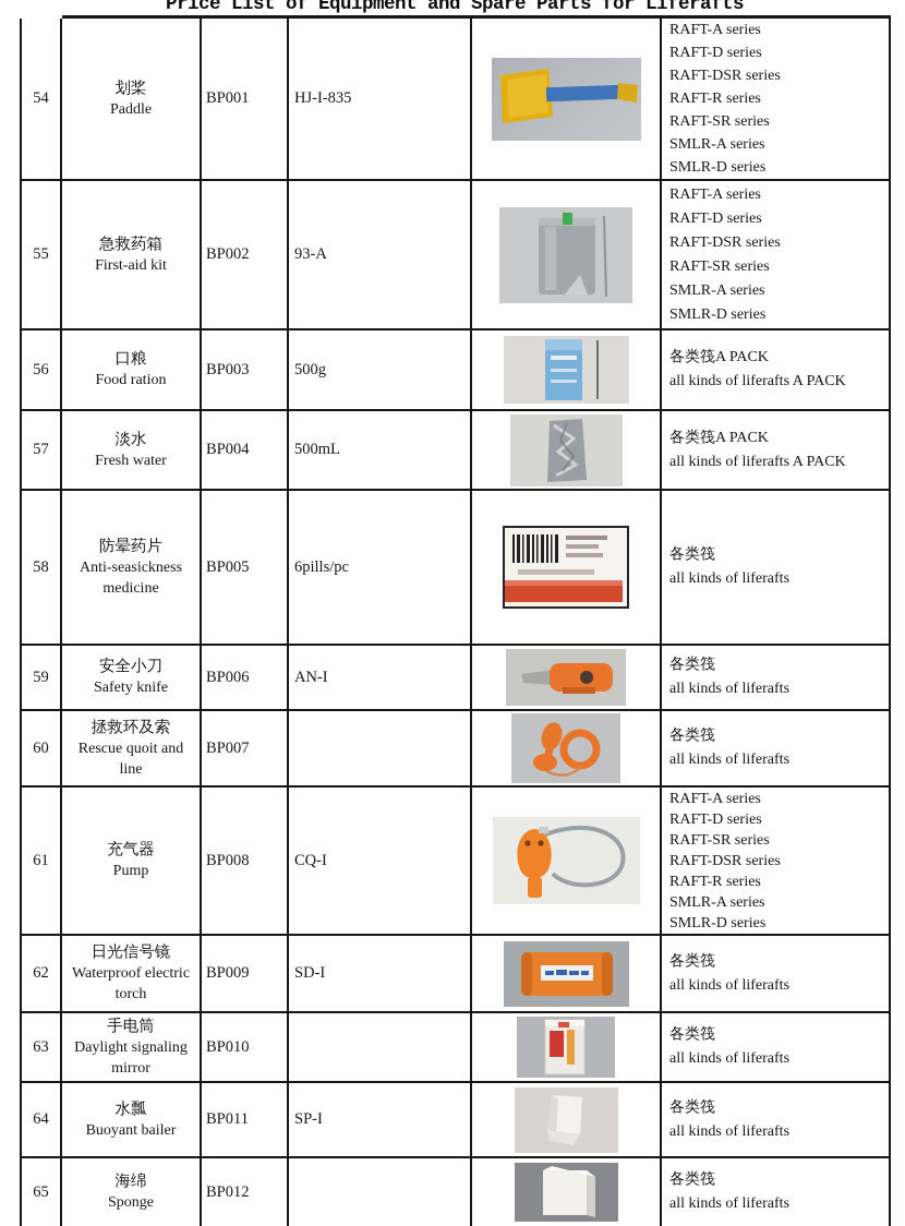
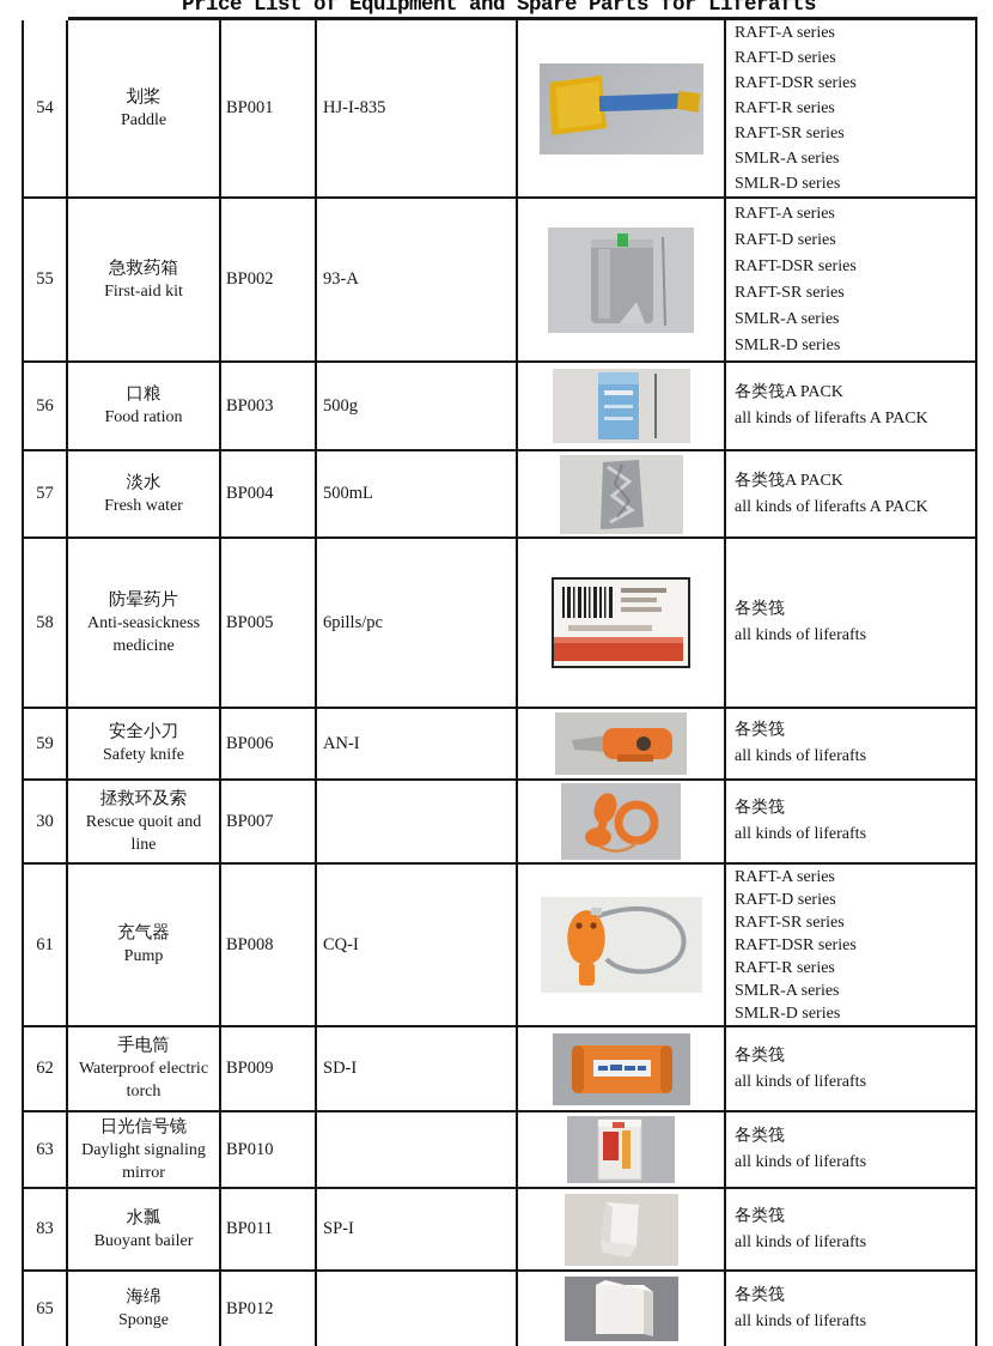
  Price List of Equipment and Spare Parts for Liferafts
  54
  划桨
  Paddle
  BP001
  HJ-I-835
  RAFT-A series
  RAFT-D series
  RAFT-DSR series
  RAFT-R series
  RAFT-SR series
  SMLR-A series
  SMLR-D series
  55
  急救药箱
  First-aid kit
  BP002
  93-A
  RAFT-A series
  RAFT-D series
  RAFT-DSR series
  RAFT-SR series
  SMLR-A series
  SMLR-D series
  56
  口粮
  Food ration
  BP003
  500g
  各类筏A PACK
  all kinds of liferafts A PACK
  57
  淡水
  Fresh water
  BP004
  500mL
  各类筏A PACK
  all kinds of liferafts A PACK
  58
  防晕药片
  Anti-seasickness medicine
  BP005
  6pills/pc
  各类筏
  all kinds of liferafts
  59
  安全小刀
  Safety knife
  BP006
  AN-I
  各类筏
  all kinds of liferafts
- 60
+ 30
  拯救环及索
  Rescue quoit and line
  BP007
  各类筏
  all kinds of liferafts
  61
  充气器
  Pump
  BP008
  CQ-I
  RAFT-A series
  RAFT-D series
  RAFT-SR series
  RAFT-DSR series
  RAFT-R series
  SMLR-A series
  SMLR-D series
  62
- 日光信号镜
+ 手电筒
  Waterproof electric torch
  BP009
  SD-I
  各类筏
  all kinds of liferafts
  63
- 手电筒
+ 日光信号镜
  Daylight signaling mirror
  BP010
  各类筏
  all kinds of liferafts
- 64
+ 83
  水瓢
  Buoyant bailer
  BP011
  SP-I
  各类筏
  all kinds of liferafts
  65
  海绵
  Sponge
  BP012
  各类筏
  all kinds of liferafts
